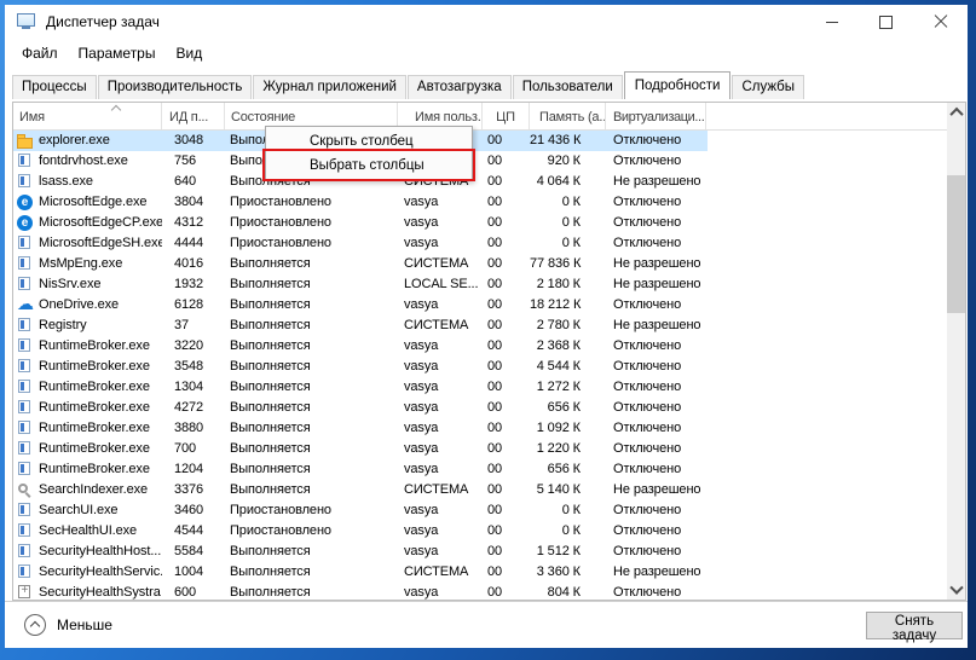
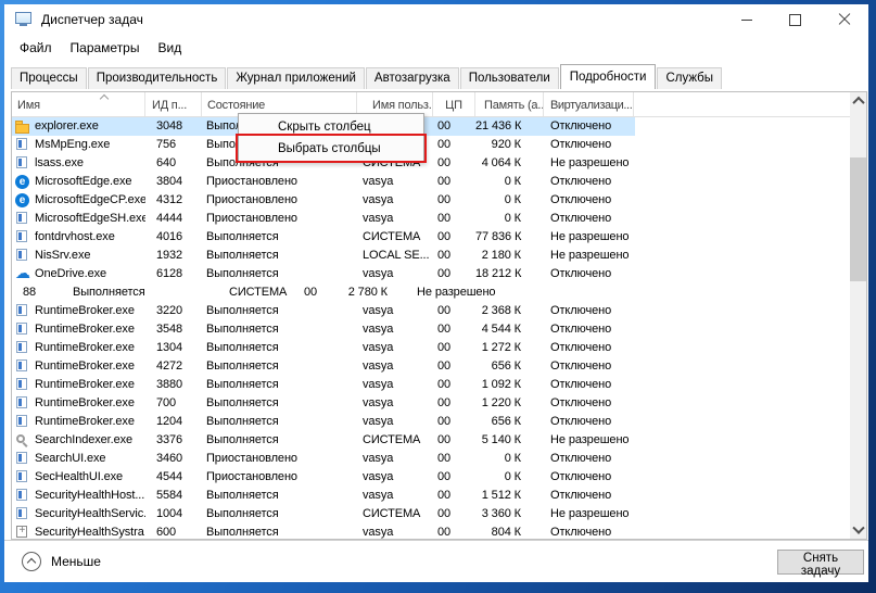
  Диспетчер задач
  Файл
  Параметры
  Вид
  Процессы
  Производительность
  Журнал приложений
  Автозагрузка
  Пользователи
  Подробности
  Службы
  Имя
  ИД п...
  Состояние
  Имя польз.
  ЦП
  Память (а..
  Виртуализаци...
  explorer.exe
  3048
  00
  21 436 К
  Отключено
- fontdrvhost.exe
+ MsMpEng.exe
  756
  00
  920 К
  Отключено
  lsass.exe
  640
  Выполняется
  СИСТЕМА
  00
  4 064 К
  Не разрешено
  MicrosoftEdge.exe
  3804
  Приостановлено
  vasya
  00
  0 К
  Отключено
  MicrosoftEdgeCP.exe
  4312
  Приостановлено
  vasya
  00
  0 К
  Отключено
  MicrosoftEdgeSH.exe
  4444
  Приостановлено
  vasya
  00
  0 К
  Отключено
- MsMpEng.exe
+ fontdrvhost.exe
  4016
  Выполняется
  СИСТЕМА
  00
  77 836 К
  Не разрешено
  NisSrv.exe
  1932
  Выполняется
  LOCAL SE...
  00
  2 180 К
  Не разрешено
  OneDrive.exe
  6128
  Выполняется
  vasya
  00
  18 212 К
  Отключено
- Registry
- 37
+ 88
  Выполняется
  СИСТЕМА
  00
  2 780 К
  Не разрешено
  RuntimeBroker.exe
  3220
  Выполняется
  vasya
  00
  2 368 К
  Отключено
  RuntimeBroker.exe
  3548
  Выполняется
  vasya
  00
  4 544 К
  Отключено
  RuntimeBroker.exe
  1304
  Выполняется
  vasya
  00
  1 272 К
  Отключено
  RuntimeBroker.exe
  4272
  Выполняется
  vasya
  00
  656 К
  Отключено
  RuntimeBroker.exe
  3880
  Выполняется
  vasya
  00
  1 092 К
  Отключено
  RuntimeBroker.exe
  700
  Выполняется
  vasya
  00
  1 220 К
  Отключено
  RuntimeBroker.exe
  1204
  Выполняется
  vasya
  00
  656 К
  Отключено
  SearchIndexer.exe
  3376
  Выполняется
  СИСТЕМА
  00
  5 140 К
  Не разрешено
  SearchUI.exe
  3460
  Приостановлено
  vasya
  00
  0 К
  Отключено
  SecHealthUI.exe
  4544
  Приостановлено
  vasya
  00
  0 К
  Отключено
  SecurityHealthHost...
  5584
  Выполняется
  vasya
  00
  1 512 К
  Отключено
  SecurityHealthServic.
  1004
  Выполняется
  СИСТЕМА
  00
  3 360 К
  Не разрешено
  SecurityHealthSystra
  600
  Выполняется
  vasya
  00
  804 К
  Отключено
  Скрыть столбец
  Выбрать столбцы
  Меньше
  Снять задачу
